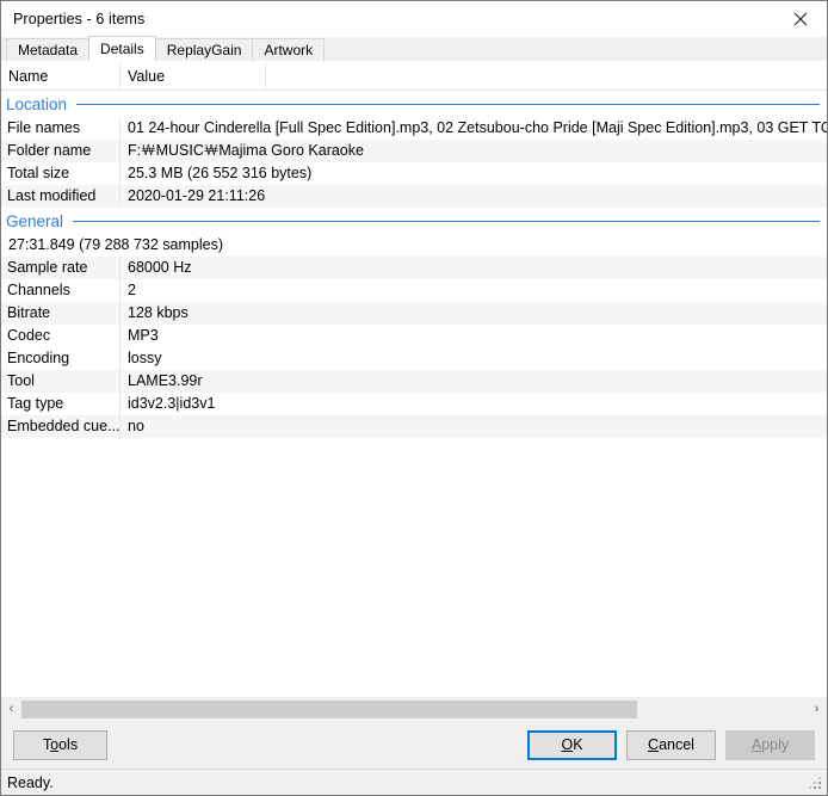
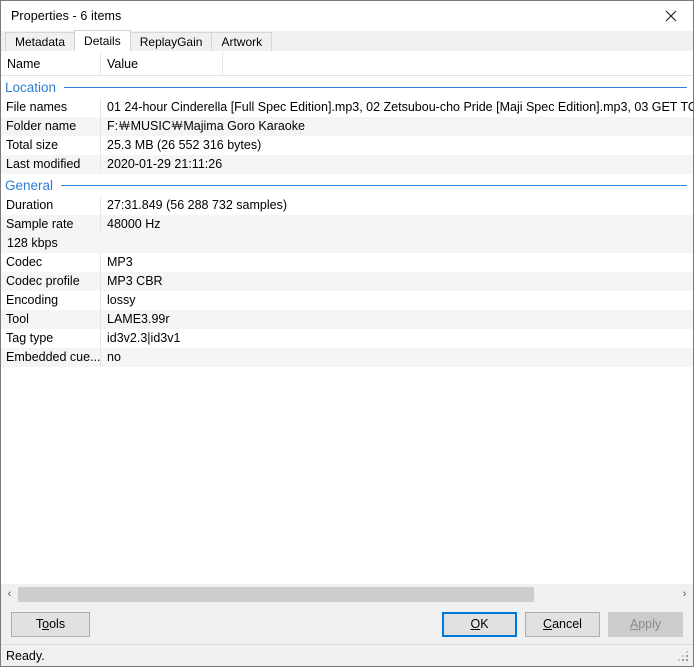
  Properties - 6 items
  Metadata
  Details
  ReplayGain
  Artwork
  Name
  Value
  Location
  File names
  01 24-hour Cinderella [Full Spec Edition].mp3, 02 Zetsubou-cho Pride [Maji Spec Edition].mp3, 03 GET TO
  Folder name
  F:￦MUSIC￦Majima Goro Karaoke
  Total size
  25.3 MB (26 552 316 bytes)
  Last modified
  2020-01-29 21:11:26
  General
+ Duration
- 27:31.849 (79 288 732 samples)
+ 27:31.849 (56 288 732 samples)
  Sample rate
- 68000 Hz
+ 48000 Hz
- Channels
- 2
- Bitrate
  128 kbps
  Codec
  MP3
+ Codec profile
+ MP3 CBR
  Encoding
  lossy
  Tool
  LAME3.99r
  Tag type
  id3v2.3|id3v1
  Embedded cue...
  no
  ‹
  ›
  Tools
  OK
  Cancel
  Apply
  Ready.
